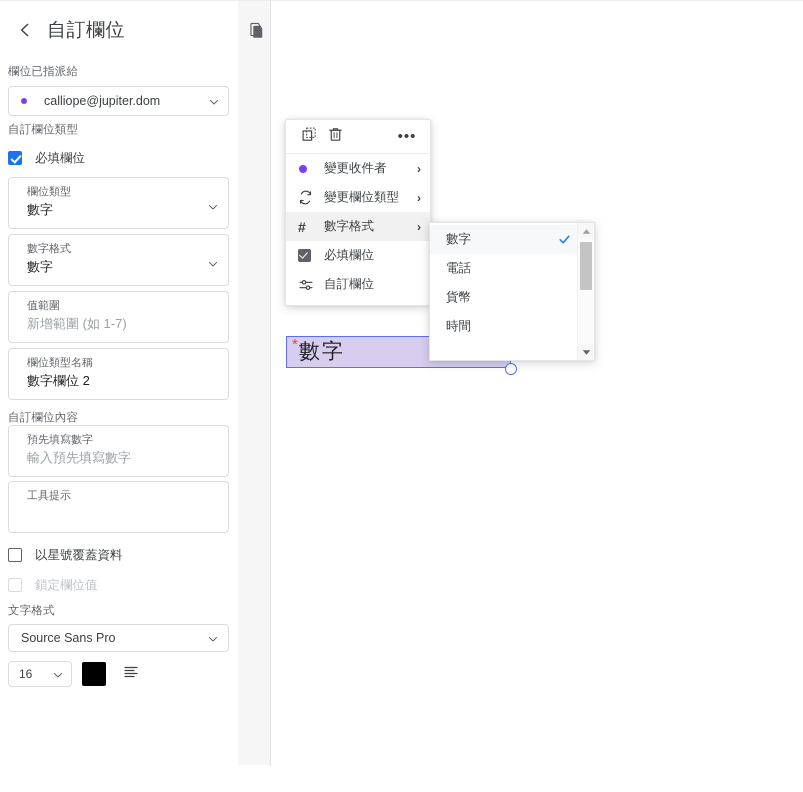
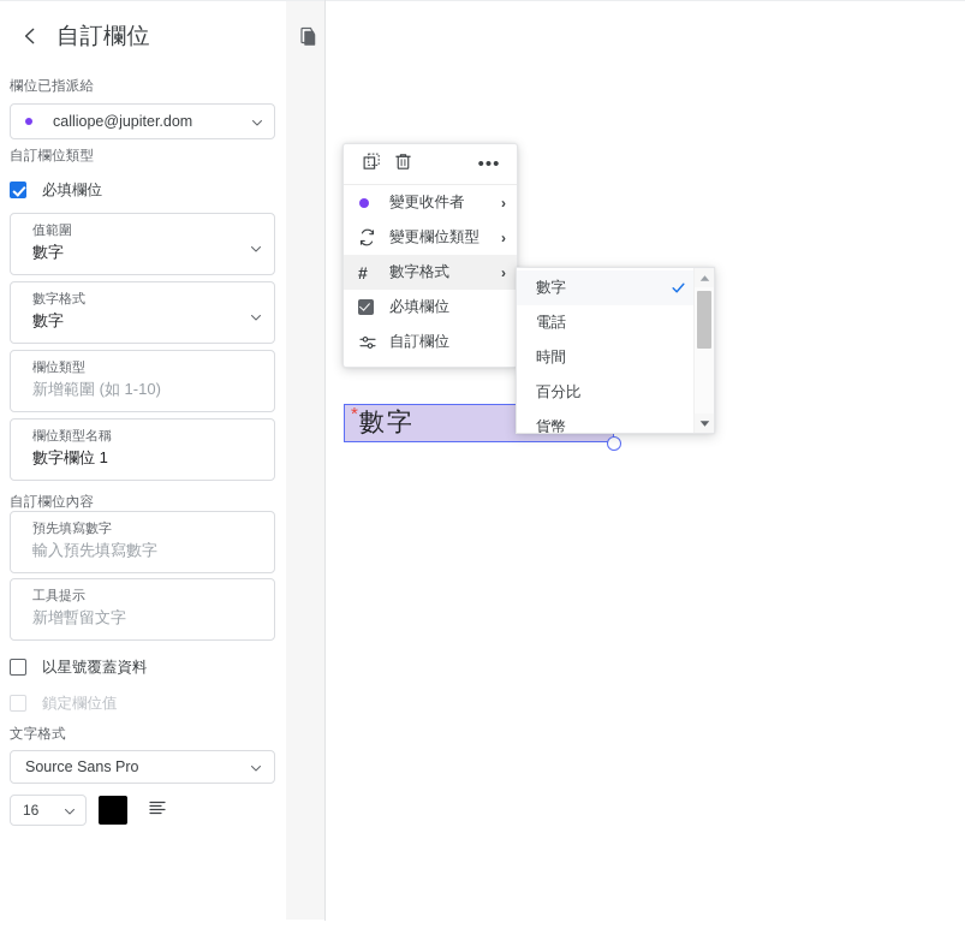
  自訂欄位
  欄位已指派給
  calliope@jupiter.dom
  自訂欄位類型
  必填欄位
- 欄位類型
+ 值範圍
  數字
  數字格式
  數字
- 值範圍
+ 欄位類型
- 新增範圍 (如 1-7)
+ 新增範圍 (如 1-10)
  欄位類型名稱
- 數字欄位 2
+ 數字欄位 1
  自訂欄位內容
  預先填寫數字
  輸入預先填寫數字
  工具提示
+ 新增暫留文字
  以星號覆蓋資料
  鎖定欄位值
  文字格式
  Source Sans Pro
  16
  *
  數字
  •••
  變更收件者
  ›
  變更欄位類型
  ›
  #
  數字格式
  ›
  必填欄位
  自訂欄位
  數字
  電話
- 貨幣
+ 時間
+ 百分比
- 時間
+ 貨幣
